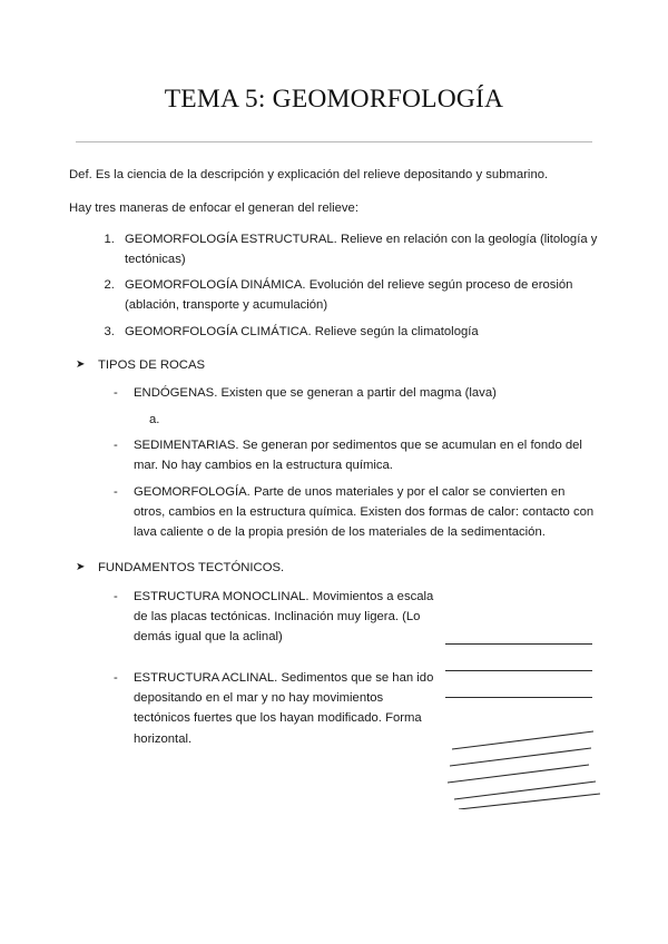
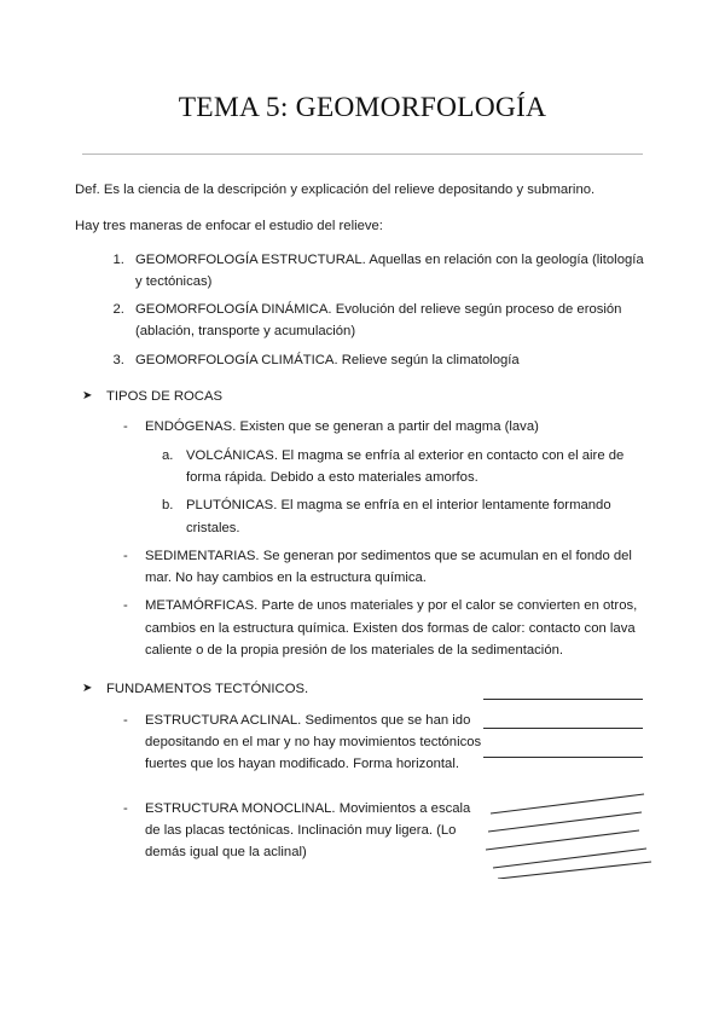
  TEMA 5: GEOMORFOLOGÍA
  Def. Es la ciencia de la descripción y explicación del relieve depositando y submarino.
- Hay tres maneras de enfocar el generan del relieve:
+ Hay tres maneras de enfocar el estudio del relieve:
- GEOMORFOLOGÍA ESTRUCTURAL. Relieve en relación con la geología (litología y tectónicas)
+ GEOMORFOLOGÍA ESTRUCTURAL. Aquellas en relación con la geología (litología y tectónicas)
  GEOMORFOLOGÍA DINÁMICA. Evolución del relieve según proceso de erosión (ablación, transporte y acumulación)
  GEOMORFOLOGÍA CLIMÁTICA. Relieve según la climatología
  ➤
  TIPOS DE ROCAS
  -
  ENDÓGENAS. Existen que se generan a partir del magma (lava)
  a.
+ VOLCÁNICAS. El magma se enfría al exterior en contacto con el aire de forma rápida. Debido a esto materiales amorfos.
+ b.
+ PLUTÓNICAS. El magma se enfría en el interior lentamente formando cristales.
  -
  SEDIMENTARIAS. Se generan por sedimentos que se acumulan en el fondo del mar. No hay cambios en la estructura química.
  -
- GEOMORFOLOGÍA. Parte de unos materiales y por el calor se convierten en otros, cambios en la estructura química. Existen dos formas de calor: contacto con lava caliente o de la propia presión de los materiales de la sedimentación.
+ METAMÓRFICAS. Parte de unos materiales y por el calor se convierten en otros, cambios en la estructura química. Existen dos formas de calor: contacto con lava caliente o de la propia presión de los materiales de la sedimentación.
  ➤
  FUNDAMENTOS TECTÓNICOS.
  -
- ESTRUCTURA MONOCLINAL. Movimientos a escala de las placas tectónicas. Inclinación muy ligera. (Lo demás igual que la aclinal)
+ ESTRUCTURA ACLINAL. Sedimentos que se han ido depositando en el mar y no hay movimientos tectónicos fuertes que los hayan modificado. Forma horizontal.
  -
- ESTRUCTURA ACLINAL. Sedimentos que se han ido depositando en el mar y no hay movimientos tectónicos fuertes que los hayan modificado. Forma horizontal.
+ ESTRUCTURA MONOCLINAL. Movimientos a escala de las placas tectónicas. Inclinación muy ligera. (Lo demás igual que la aclinal)
